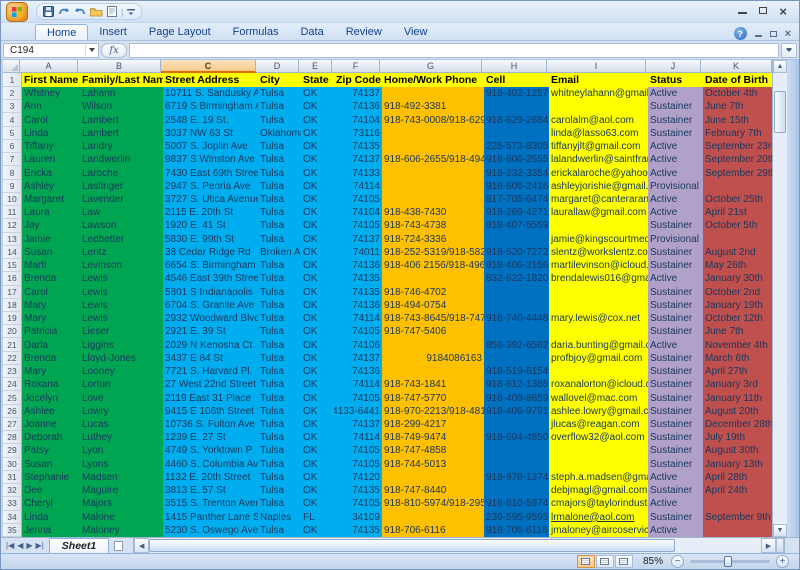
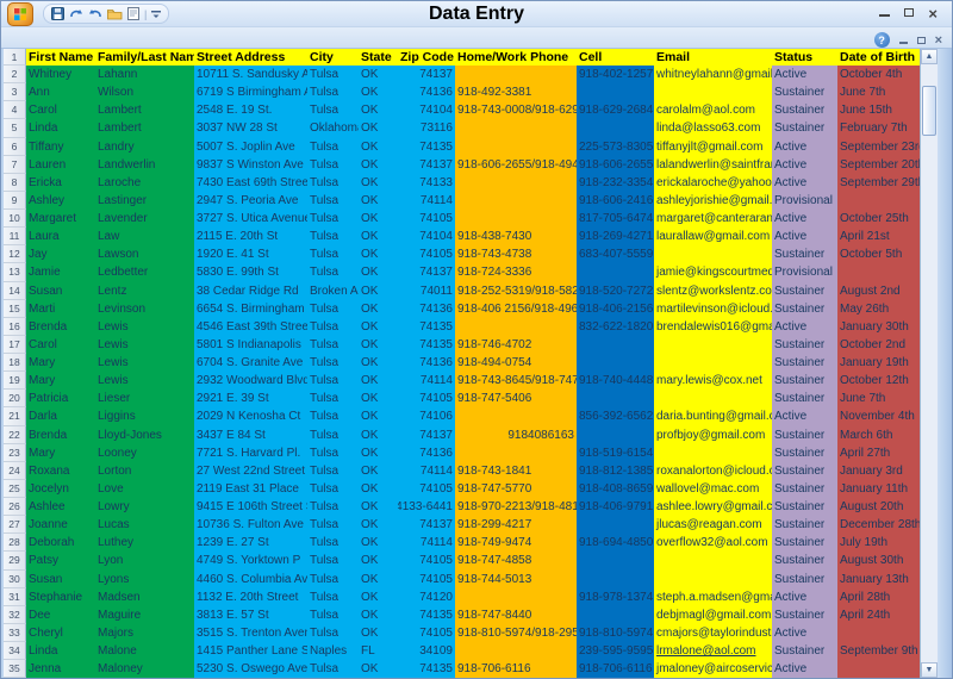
  |
+ Data Entry
  ×
- Home
- Insert
- Page Layout
- Formulas
- Data
- Review
- View
  ?
  ×
- C194
- fx
- A
- B
- C
- D
- E
- F
- G
- H
- I
- J
- K
  1
  First Name
  Family/Last Nam
  Street Address
  City
  State
  Zip Code
  Home/Work Phone
  Cell
  Email
  Status
  Date of Birth
  2
  Whitney
  Lahann
  10711 S. Sandusky A
  Tulsa
  OK
  74137
  918-402-1257
  whitneylahann@gmai
  Active
  October 4th
  3
  Ann
  Wilson
  6719 S Birmingham
  Tulsa
  OK
  74136
  918-492-3381
  Sustainer
  June 7th
  4
  Carol
  Lambert
  2548 E. 19 St.
  Tulsa
  OK
  74104
  918-743-0008/918-629
  918-629-2684
  carolalm@aol.com
  Sustainer
  June 15th
  5
  Linda
  Lambert
- 3037 NW 63 St
+ 3037 NW 28 St
  OK
  73116
  linda@lasso63.com
  Sustainer
  February 7th
  6
  Tiffany
  Landry
  5007 S. Joplin Ave
  Tulsa
  OK
  74135
  225-573-8305
  tiffanyjlt@gmail.com
  Active
  September 23r
  7
  Lauren
  Landwerlin
  9837 S Winston Ave
  Tulsa
  OK
  74137
  918-606-2655/918-494
  918-606-2655
  lalandwerlin@saintfra
  Active
  September 20t
  8
  Ericka
  Laroche
  7430 East 69th Stree
  Tulsa
  OK
  74133
  918-232-3354
  erickalaroche@yahoo
  Active
  September 29t
  9
  Ashley
  Lastinger
  2947 S. Peoria Ave
  Tulsa
  OK
  74114
  918-606-2416
  ashleyjorishie@gmail
  Provisional
  10
  Margaret
  Lavender
  3727 S. Utica Avenu
  Tulsa
  OK
  74105
  817-705-6474
  margaret@canteraran
  Active
  October 25th
  11
  Laura
  Law
  2115 E. 20th St
  Tulsa
  OK
  74104
  918-438-7430
  918-269-4271
  laurallaw@gmail.com
  Active
  April 21st
  12
  Jay
  Lawson
  1920 E. 41 St
  Tulsa
  OK
  74105
  918-743-4738
- 918-407-5559
+ 683-407-5559
  Sustainer
  October 5th
  13
  Jamie
  Ledbetter
  5830 E. 99th St
  Tulsa
  OK
  74137
  918-724-3336
  Provisional
  14
  Susan
  Lentz
  38 Cedar Ridge Rd
  OK
  74011
  918-252-5319/918-582
  918-520-7272
  slentz@workslentz.co
  Sustainer
  August 2nd
  15
  Marti
  Levinson
  6654 S. Birmingham
  Tulsa
  OK
  74136
  918-406 2156/918-496
  918-406-2156
  martilevinson@icloud
  Sustainer
  May 26th
  16
  Brenda
  Lewis
  4546 East 39th Stree
  Tulsa
  OK
  74135
  832-622-1820
  brendalewis016@gm
  Active
  January 30th
  17
  Carol
  Lewis
  5801 S Indianapolis
  Tulsa
  OK
  74135
  918-746-4702
  Sustainer
  October 2nd
  18
  Mary
  Lewis
  6704 S. Granite Ave
  Tulsa
  OK
  74136
  918-494-0754
  Sustainer
  January 19th
  19
  Mary
  Lewis
  2932 Woodward Blv
  Tulsa
  OK
  74114
  918-743-8645/918-747
  918-740-4448
  mary.lewis@cox.net
  Sustainer
  October 12th
  20
  Patricia
  Lieser
  2921 E. 39 St
  Tulsa
  OK
  74105
  918-747-5406
  Sustainer
  June 7th
  21
  Darla
  Liggins
  2029 N Kenosha Ct
  Tulsa
  OK
  74106
  856-392-6562
  daria.bunting@gmail.
  Active
  November 4th
  22
  Brenda
  Lloyd-Jones
  3437 E 84 St
  Tulsa
  OK
  74137
  9184086163
  profbjoy@gmail.com
  Sustainer
  March 6th
  23
  Mary
  Looney
  7721 S. Harvard Pl.
  Tulsa
  OK
  74136
  918-519-6154
  Sustainer
  April 27th
  24
  Roxana
  Lorton
  27 West 22nd Street
  Tulsa
  OK
  74114
  918-743-1841
  918-812-1385
  roxanalorton@icloud.
  Sustainer
  January 3rd
  25
  Jocelyn
  Love
  2119 East 31 Place
  Tulsa
  OK
  74105
  918-747-5770
  918-408-8659
  wallovel@mac.com
  Sustainer
  January 11th
  26
  Ashlee
  Lowry
  9415 E 106th Street
  Tulsa
  OK
  4133-6441
  918-970-2213/918-481
  918-406-9791
  ashlee.lowry@gmail.c
  Sustainer
  August 20th
  27
  Joanne
  Lucas
  10736 S. Fulton Ave
  Tulsa
  OK
  74137
  918-299-4217
  jlucas@reagan.com
  Sustainer
  December 28th
  28
  Deborah
  Luthey
  1239 E. 27 St
  Tulsa
  OK
  74114
  918-749-9474
  918-694-4850
  overflow32@aol.com
  Sustainer
  July 19th
  29
  Patsy
  Lyon
  4749 S. Yorktown P
  Tulsa
  OK
  74105
  918-747-4858
  Sustainer
  August 30th
  30
  Susan
  Lyons
  4460 S. Columbia Av
  Tulsa
  OK
  74105
  918-744-5013
  Sustainer
  January 13th
  31
  Stephanie
  Madsen
  1132 E. 20th Street
  Tulsa
  OK
  74120
  918-978-1374
  steph.a.madsen@gm
  Active
  April 28th
  32
  Dee
  Maguire
  3813 E. 57 St
  Tulsa
  OK
  74135
  918-747-8440
  debjmagl@gmail.com
  Sustainer
  April 24th
  33
  Cheryl
  Majors
  3515 S. Trenton Ave
  Tulsa
  OK
  74105
  918-810-5974/918-295
  918-810-5974
  cmajors@taylorindust
  Active
  34
  Linda
  Malone
  1415 Panther Lane S
  Naples
  FL
  34109
  239-595-9595
  lrmalone@aol.com
  Sustainer
  September 9th
  35
  Jenna
  Maloney
  5230 S. Oswego Ave
  Tulsa
  OK
  74135
  918-706-6116
  918-706-6116
  jmaloney@aircoservic
  Active
- |◀
- ◀
- ▶
- ▶|
- Sheet1
- 85%
- −
- +
